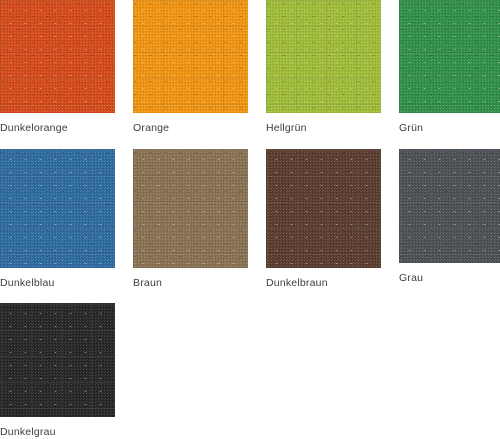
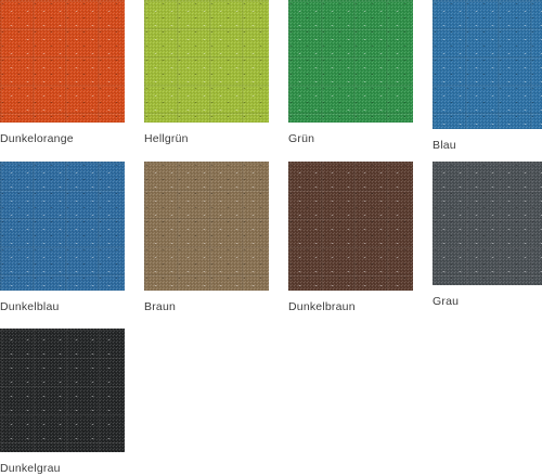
  Dunkelorange
- Orange
  Hellgrün
  Grün
+ Blau
  Dunkelblau
  Braun
  Dunkelbraun
  Grau
  Dunkelgrau
